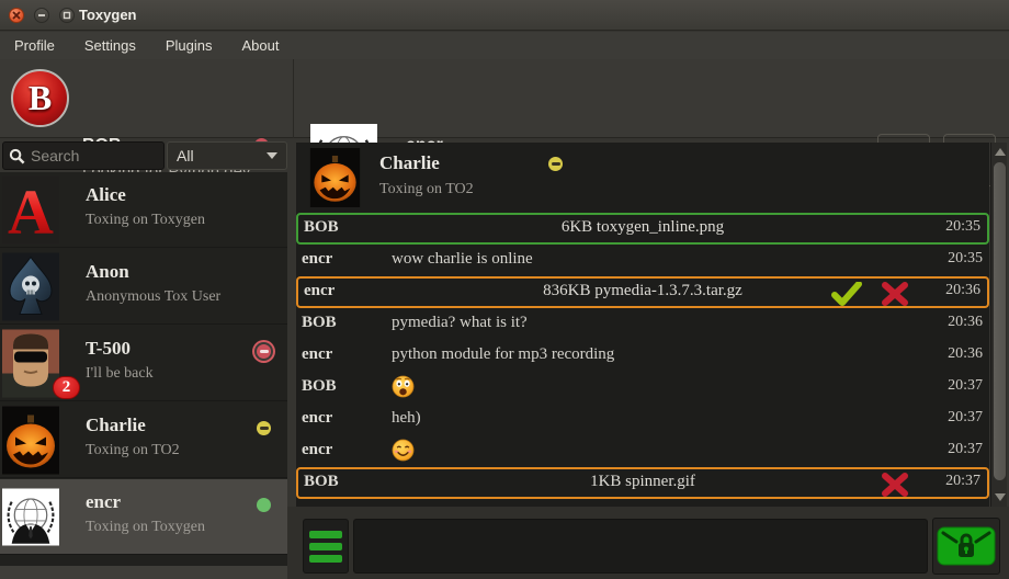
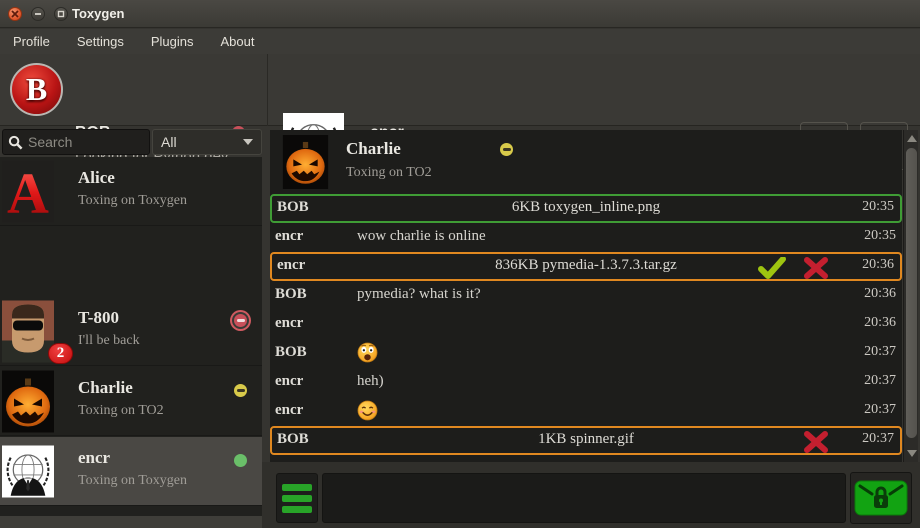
  Toxygen
  Profile
  Settings
  Plugins
  About
  B
  Search
  All
  A
  Alice
  Toxing on Toxygen
- Anon
- Anonymous Tox User
- T-500
+ T-800
  I'll be back
  2
  Charlie
  Toxing on TO2
  encr
  Toxing on Toxygen
  Charlie
  Toxing on TO2
  BOB
  6KB toxygen_inline.png
  20:35
  encr
  wow charlie is online
  20:35
  encr
  836KB pymedia-1.3.7.3.tar.gz
  20:36
  BOB
  pymedia? what is it?
  20:36
  encr
- python module for mp3 recording
  20:36
  BOB
  20:37
  encr
  heh)
  20:37
  encr
  20:37
  BOB
  1KB spinner.gif
  20:37
